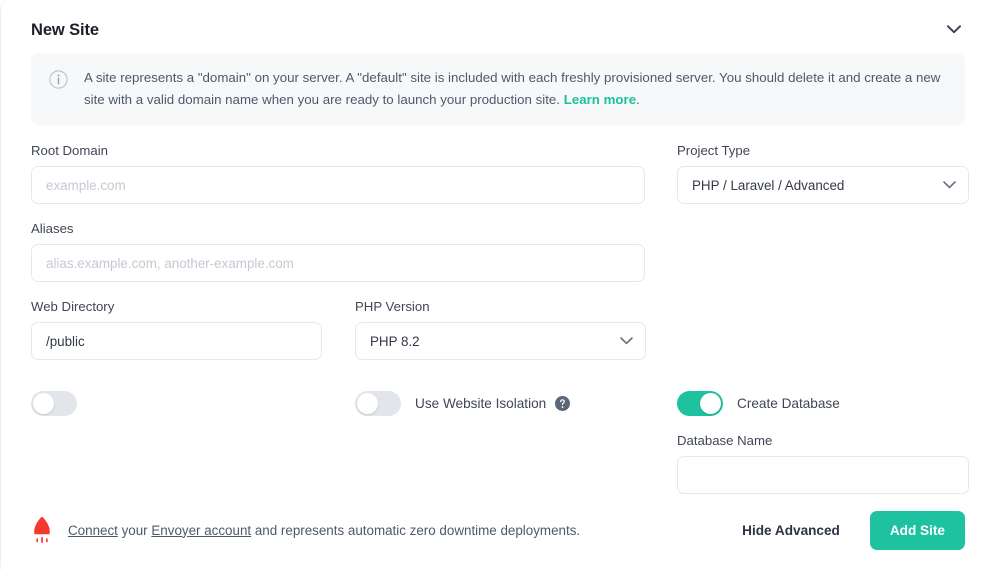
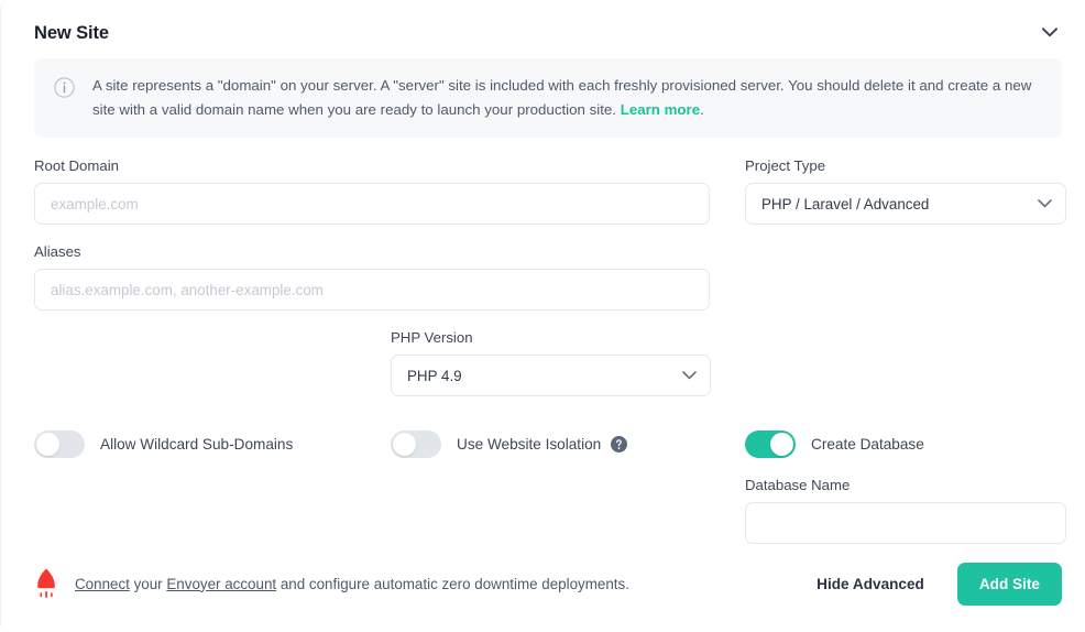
  New Site
- A site represents a "domain" on your server. A "default" site is included with each freshly provisioned server. You should delete it and create a new site with a valid domain name when you are ready to launch your production site. Learn more.
+ A site represents a "domain" on your server. A "server" site is included with each freshly provisioned server. You should delete it and create a new site with a valid domain name when you are ready to launch your production site. Learn more.
  Root Domain
  example.com
  Project Type
  PHP / Laravel / Advanced
  Aliases
  alias.example.com, another-example.com
- Web Directory
- /public
  PHP Version
- PHP 8.2
+ PHP 4.9
+ Allow Wildcard Sub-Domains
  Use Website Isolation
  Create Database
  Database Name
- Connect your Envoyer account and represents automatic zero downtime deployments.
+ Connect your Envoyer account and configure automatic zero downtime deployments.
  Hide Advanced
  Add Site
